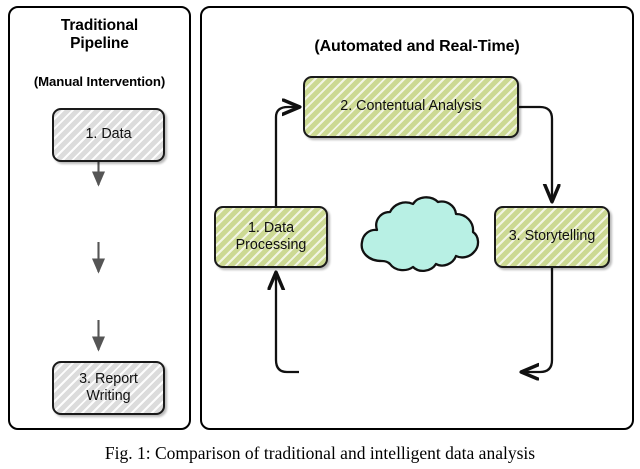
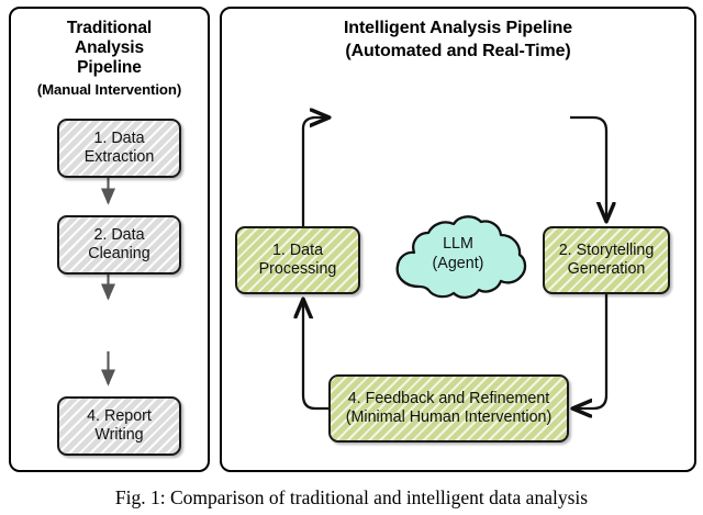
  Traditional
+ Analysis
  Pipeline
  (Manual Intervention)
  1. Data
+ Extraction
+ 2. Data
+ Cleaning
- 3. Report
+ 4. Report
  Writing
+ Intelligent Analysis Pipeline
  (Automated and Real-Time)
- 2. Contentual Analysis
  1. Data
  Processing
- 3. Storytelling
+ 2. Storytelling
+ Generation
+ 4. Feedback and Refinement
+ (Minimal Human Intervention)
+ LLM
+ (Agent)
  Fig. 1: Comparison of traditional and intelligent data analysis
